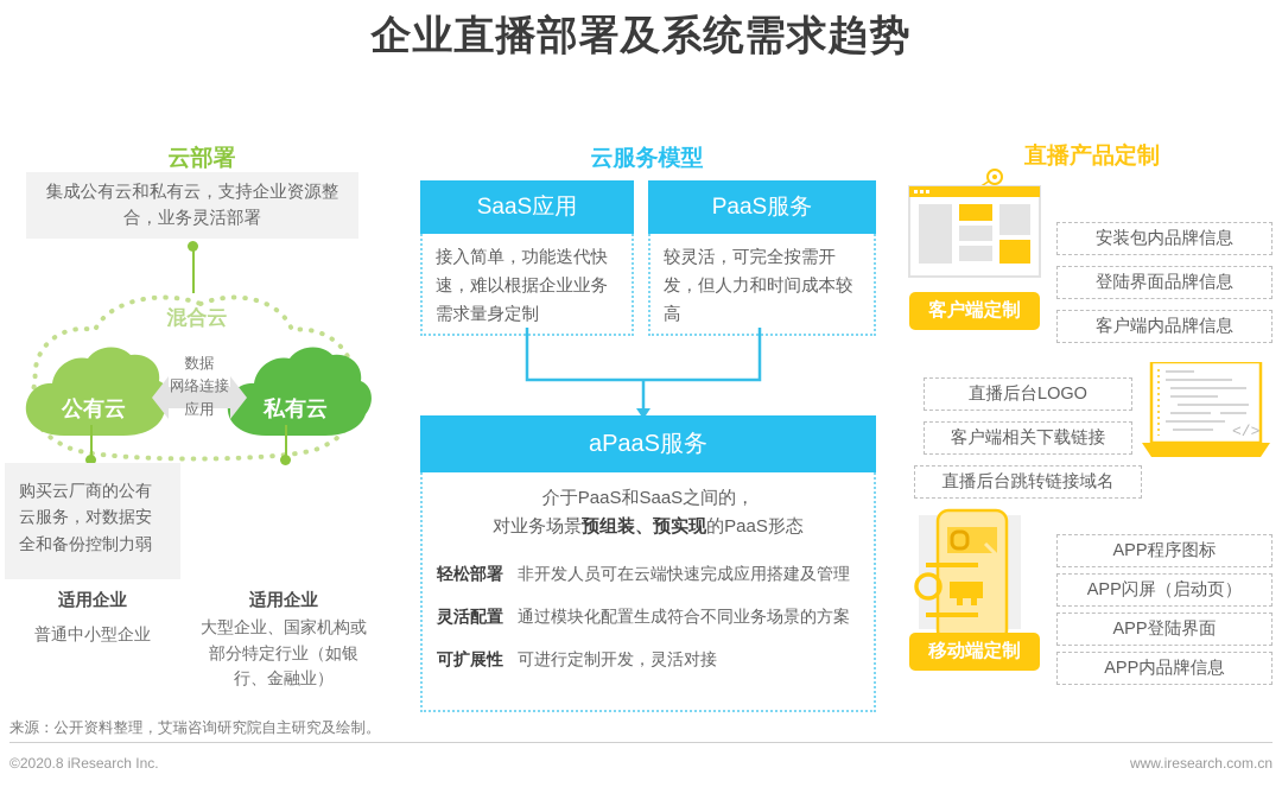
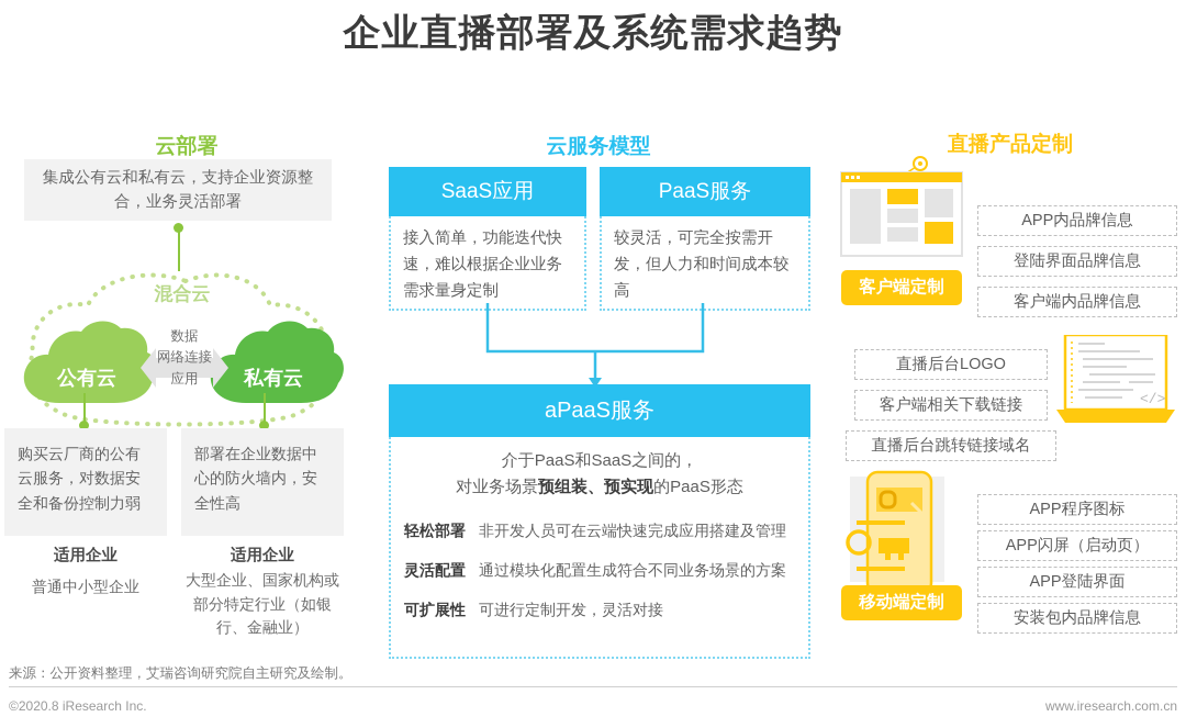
  企业直播部署及系统需求趋势
  云部署
  集成公有云和私有云，支持企业资源整合，业务灵活部署
  混合云
  公有云
  私有云
  数据
  网络连接
  应用
  购买云厂商的公有云服务，对数据安全和备份控制力弱
+ 部署在企业数据中心的防火墙内，安全性高
  适用企业
  普通中小型企业
  适用企业
  大型企业、国家机构或部分特定行业（如银行、金融业）
  云服务模型
  SaaS应用
  接入简单，功能迭代快速，难以根据企业业务需求量身定制
  PaaS服务
  较灵活，可完全按需开发，但人力和时间成本较高
  aPaaS服务
  介于PaaS和SaaS之间的，
  对业务场景预组装、预实现的PaaS形态
  轻松部署
  非开发人员可在云端快速完成应用搭建及管理
  灵活配置
  通过模块化配置生成符合不同业务场景的方案
  可扩展性
  可进行定制开发，灵活对接
  直播产品定制
  客户端定制
- 安装包内品牌信息
+ APP内品牌信息
  登陆界面品牌信息
  客户端内品牌信息
  </>
  直播后台LOGO
  客户端相关下载链接
  直播后台跳转链接域名
  移动端定制
  APP程序图标
  APP闪屏（启动页）
  APP登陆界面
- APP内品牌信息
+ 安装包内品牌信息
  来源：公开资料整理，艾瑞咨询研究院自主研究及绘制。
  ©2020.8 iResearch Inc.
  www.iresearch.com.cn
